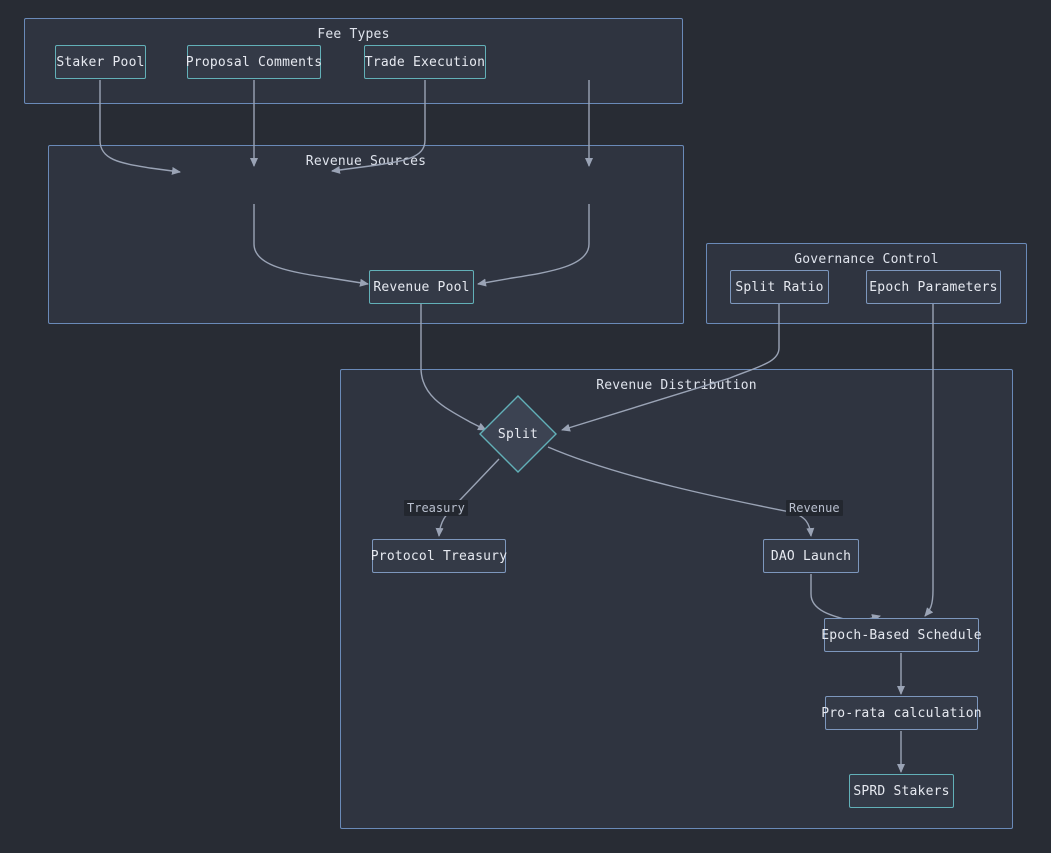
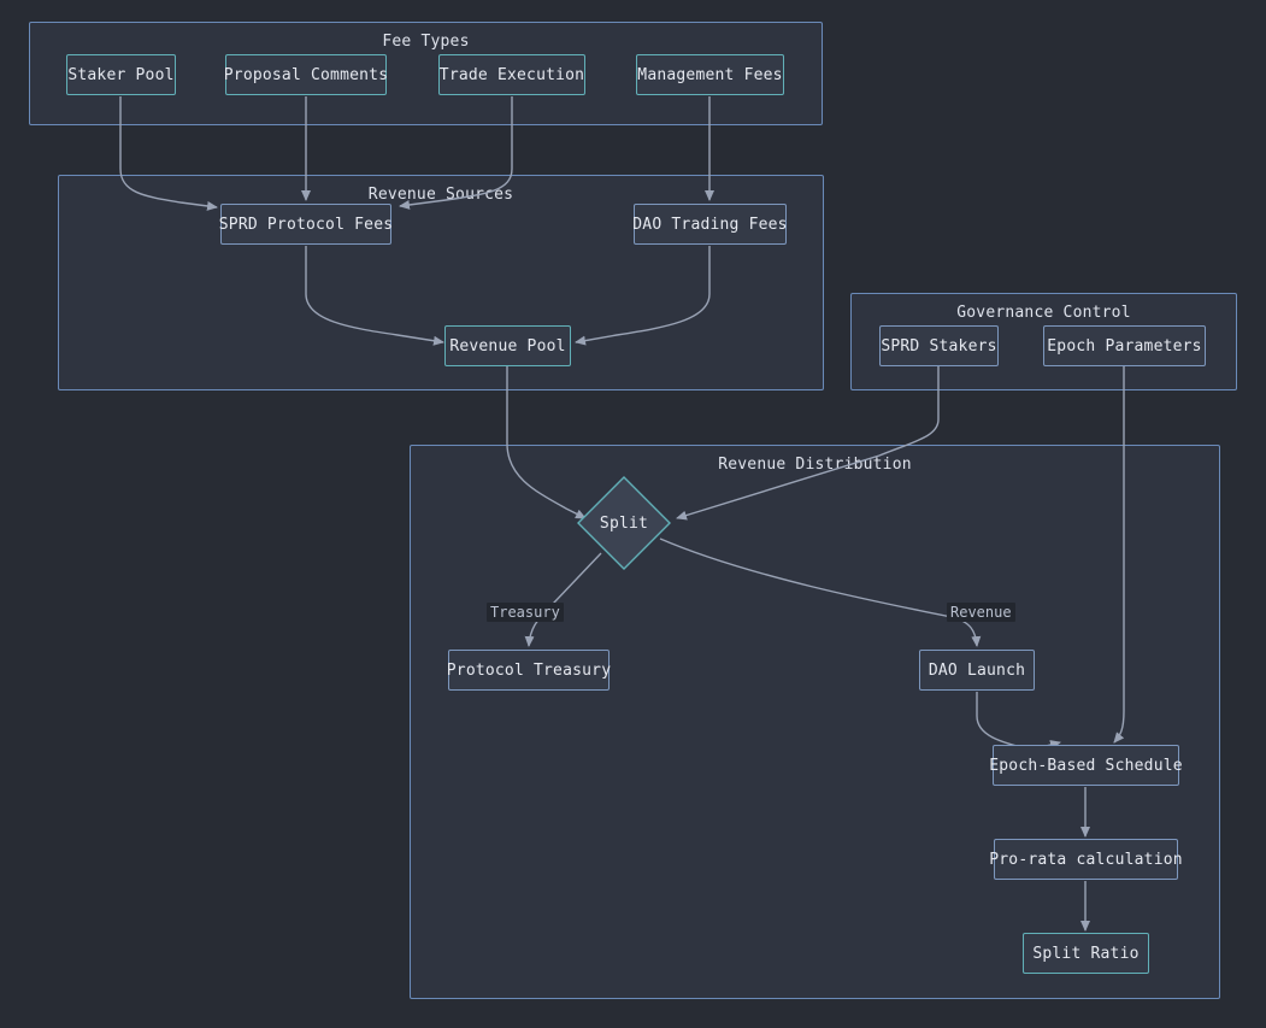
  Fee Types
  Revenue Souces
  Governance Control
  Revenue Distrbution
  Staker Pool
  Proposal Comments
  Trade Execution
+ Management Fees
+ SPRD Protocol Fees
+ DAO Trading Fees
  Revenue Pool
- Split Ratio
+ SPRD Stakers
  Epoch Parameters
  Split
  Protocol Treasury
  DAO Launch
  Epoch-Based Schedule
  Pro-rata calculation
- SPRD Stakers
+ Split Ratio
  Treasury
  Revenue
